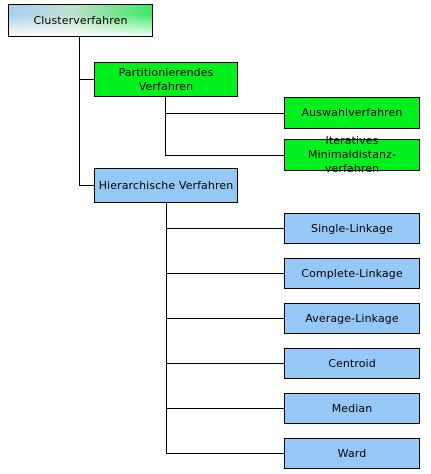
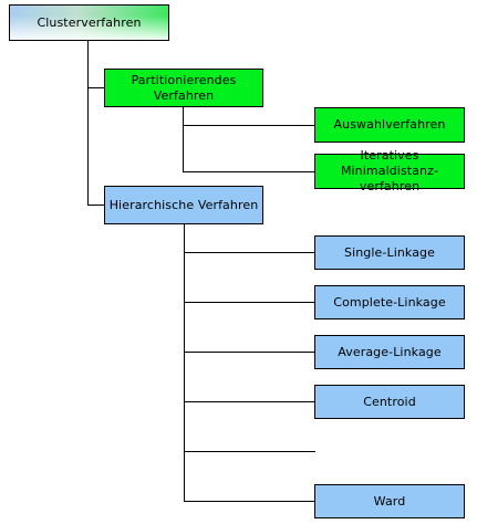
  Clusterverfahren
  Partitionierendes Verfahren
  Hierarchische Verfahren
  Auswahlverfahren
  Iteratives Minimaldistanz-verfahren
  Single-Linkage
  Complete-Linkage
  Average-Linkage
  Centroid
- Median
  Ward
